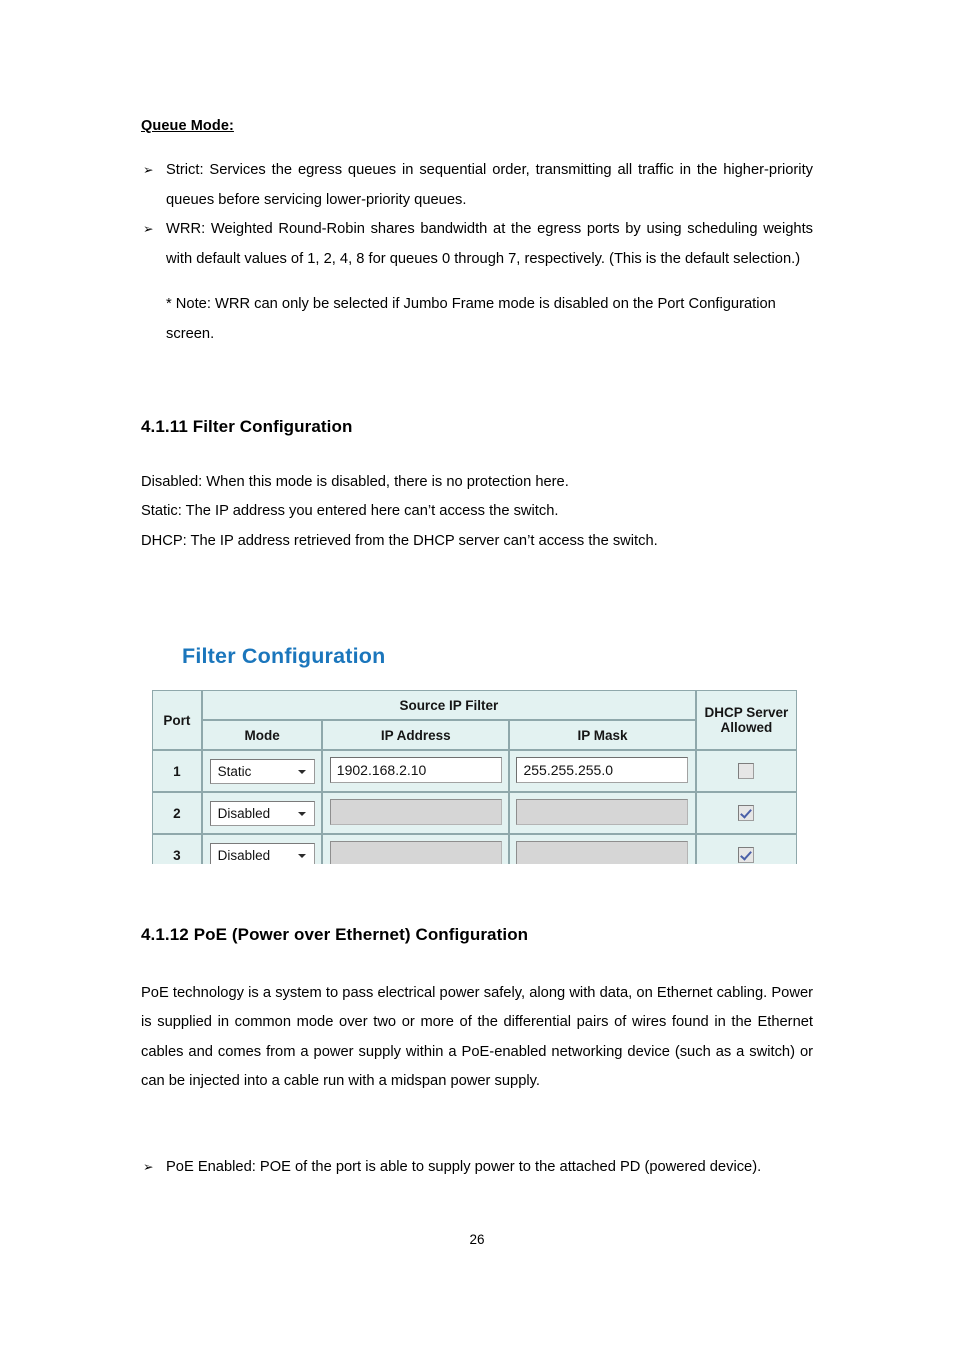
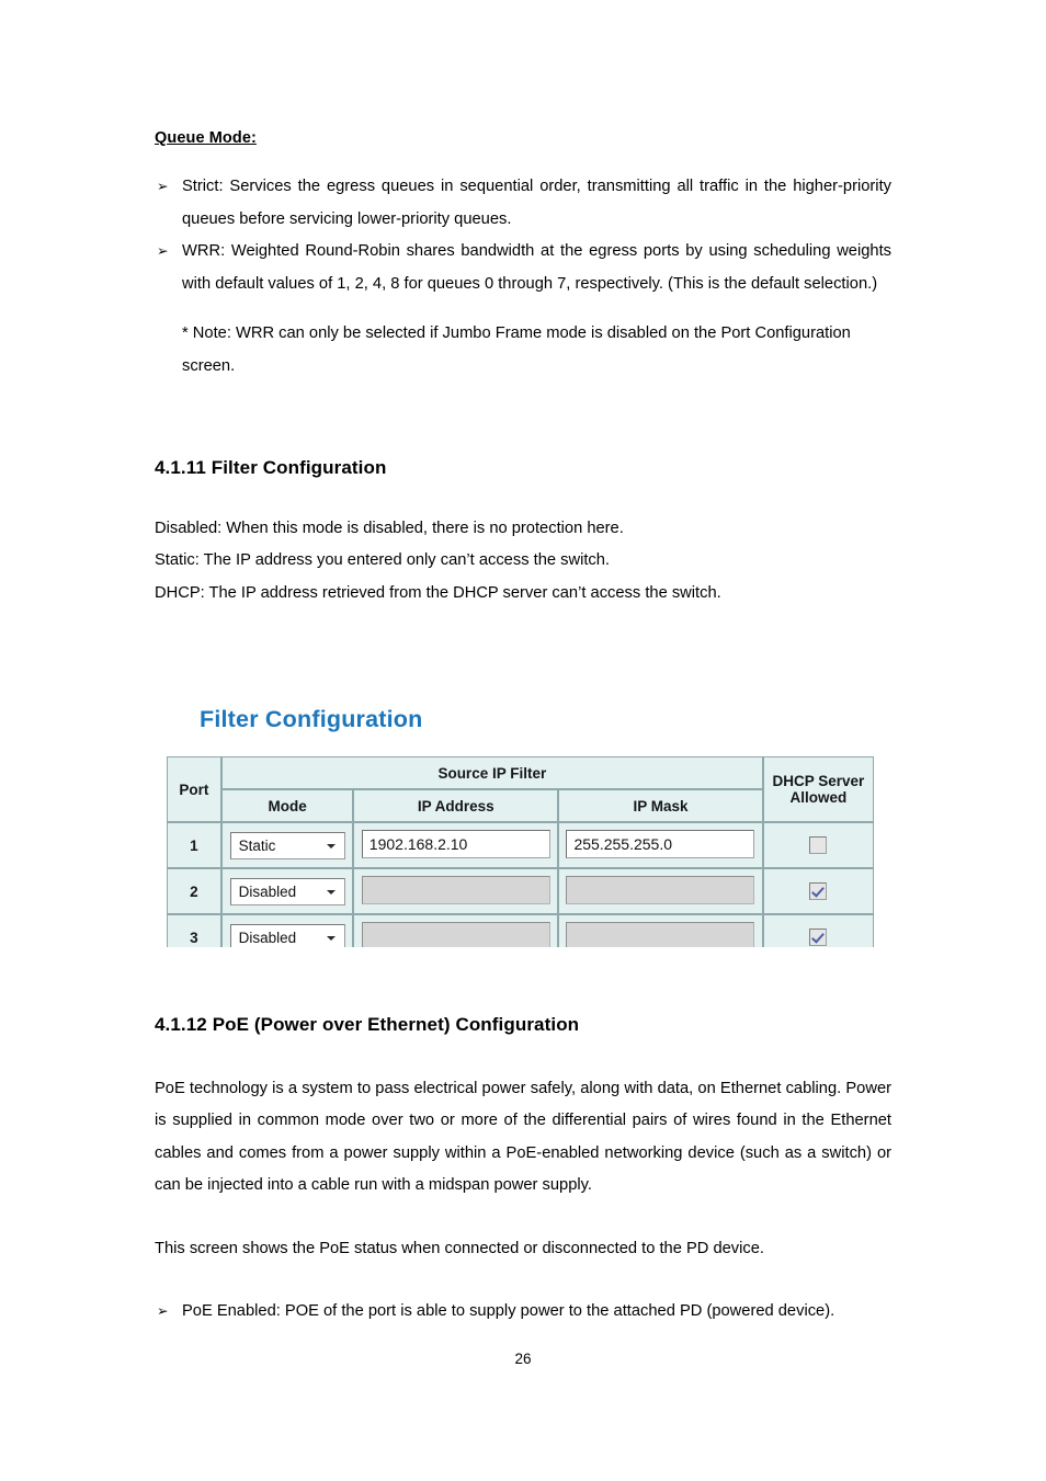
  Queue Mode:
  ➢
  Strict: Services the egress queues in sequential order, transmitting all traffic in the higher-priority queues before servicing lower-priority queues.
  ➢
  WRR: Weighted Round-Robin shares bandwidth at the egress ports by using scheduling weights with default values of 1, 2, 4, 8 for queues 0 through 7, respectively. (This is the default selection.)
  * Note: WRR can only be selected if Jumbo Frame mode is disabled on the Port Configuration screen.
  4.1.11 Filter Configuration
  Disabled: When this mode is disabled, there is no protection here.
- Static: The IP address you entered here can’t access the switch.
+ Static: The IP address you entered only can’t access the switch.
  DHCP: The IP address retrieved from the DHCP server can’t access the switch.
  Filter Configuration
  Port	Source IP Filter	DHCP Server Allowed
  Mode	IP Address	IP Mask
  1	Static	1902.168.2.10	255.255.255.0
  2	Disabled
  3	Disabled
  4.1.12 PoE (Power over Ethernet) Configuration
  PoE technology is a system to pass electrical power safely, along with data, on Ethernet cabling. Power is supplied in common mode over two or more of the differential pairs of wires found in the Ethernet cables and comes from a power supply within a PoE-enabled networking device (such as a switch) or can be injected into a cable run with a midspan power supply.
+ This screen shows the PoE status when connected or disconnected to the PD device.
  ➢
  PoE Enabled: POE of the port is able to supply power to the attached PD (powered device).
  26
